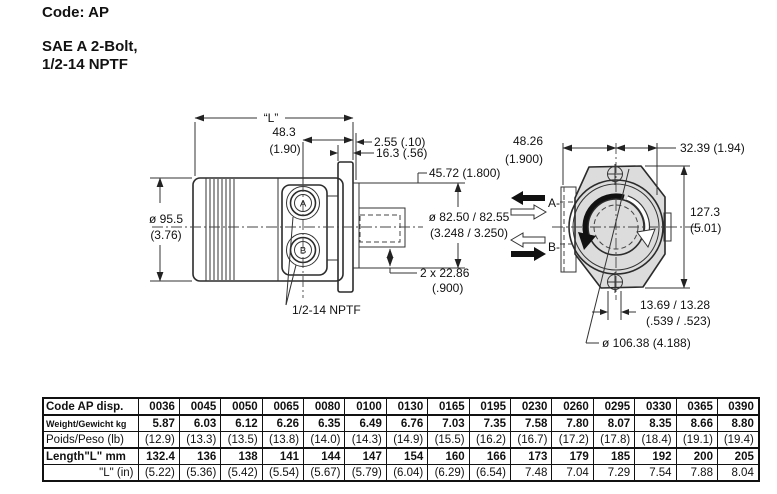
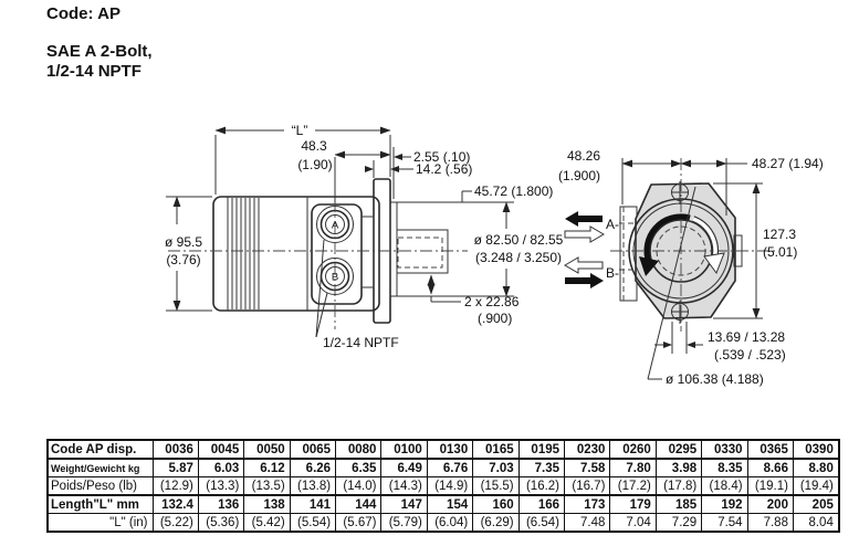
  Code: AP
  SAE A 2-Bolt,
  1/2-14 NPTF
  B
  “L”
  48.3
  (1.90)
  2.55 (.10)
- 16.3 (.56)
+ 14.2 (.56)
  45.72 (1.800)
  ø 82.50 / 82.55
  (3.248 / 3.250)
  2 x 22.86
  (.900)
  ø 95.5
  (3.76)
  1/2-14 NPTF
  A-
  B-
  48.26
  (1.900)
- 32.39 (1.94)
+ 48.27 (1.94)
  127.3
  (5.01)
  13.69 / 13.28
  (.539 / .523)
  ø 106.38 (4.188)
  Code AP disp.	0036	0045	0050	0065	0080	0100	0130	0165	0195	0230	0260	0295	0330	0365	0390
- Weight/Gewicht kg	5.87	6.03	6.12	6.26	6.35	6.49	6.76	7.03	7.35	7.58	7.80	8.07	8.35	8.66	8.80
+ Weight/Gewicht kg	5.87	6.03	6.12	6.26	6.35	6.49	6.76	7.03	7.35	7.58	7.80	3.98	8.35	8.66	8.80
  Poids/Peso (lb)	(12.9)	(13.3)	(13.5)	(13.8)	(14.0)	(14.3)	(14.9)	(15.5)	(16.2)	(16.7)	(17.2)	(17.8)	(18.4)	(19.1)	(19.4)
  Length"L" mm	132.4	136	138	141	144	147	154	160	166	173	179	185	192	200	205
  "L" (in)	(5.22)	(5.36)	(5.42)	(5.54)	(5.67)	(5.79)	(6.04)	(6.29)	(6.54)	7.48	7.04	7.29	7.54	7.88	8.04
